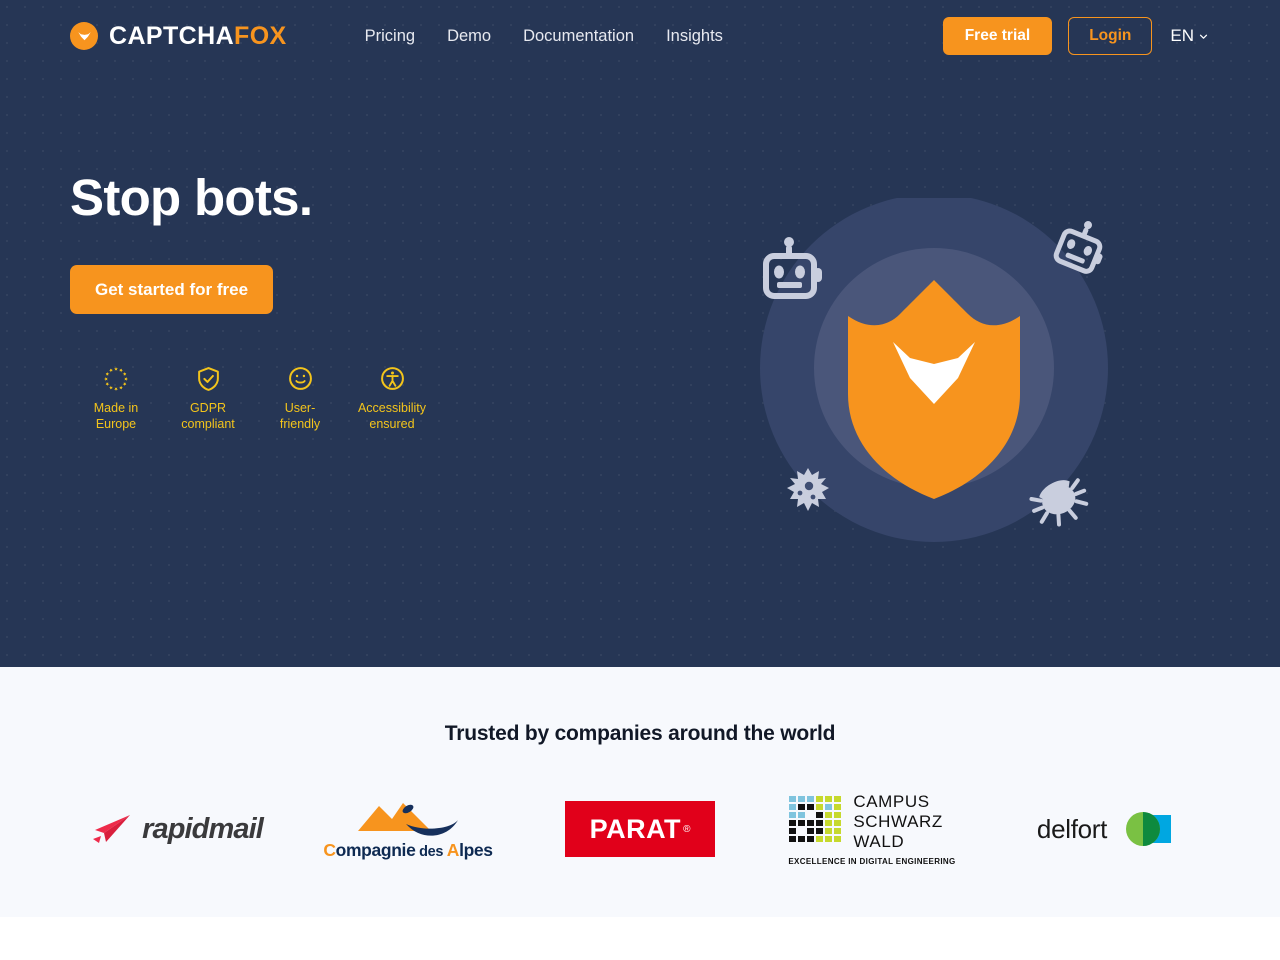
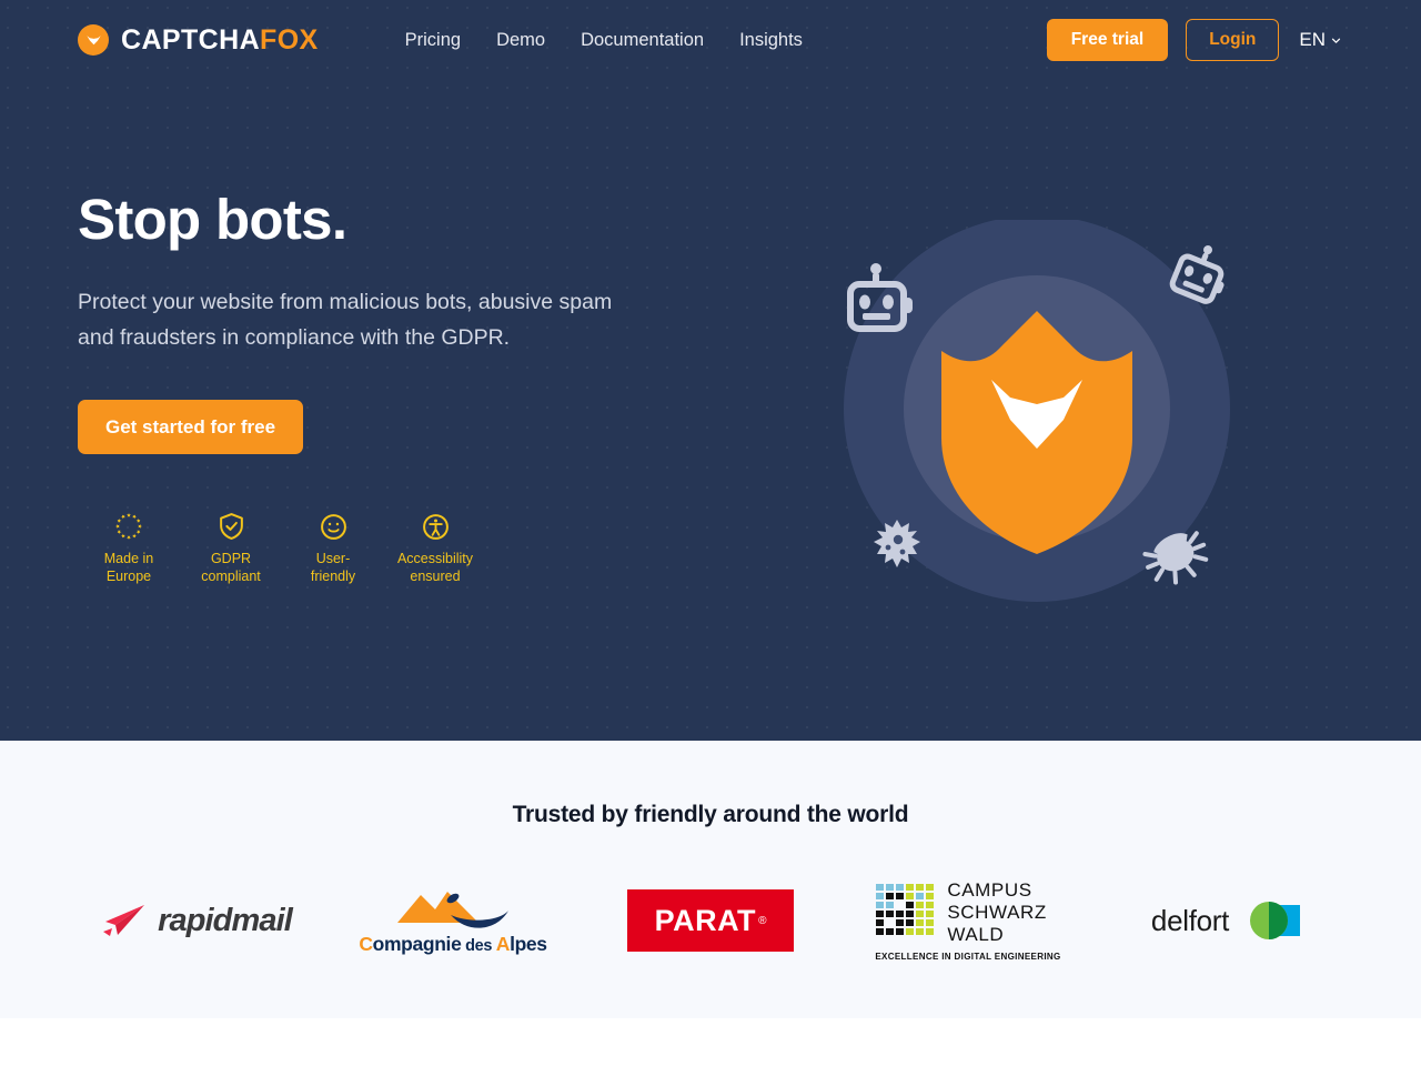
  CAPTCHAFOX
  Pricing
  Demo
  Documentation
  Insights
  Free trial
  Login
  EN
  Stop bots.
+ Protect your website from malicious bots, abusive spam and fraudsters in compliance with the GDPR.
  Get started for free
  Made in
  Europe
  GDPR
  compliant
  User-
  friendly
  Accessibility
  ensured
- Trusted by companies around the world
+ Trusted by friendly around the world
  rapidmail
  Compagnie des Alpes
  PARAT
  ®
  CAMPUS
  SCHWARZ
  WALD
  EXCELLENCE IN DIGITAL ENGINEERING
  delfort
